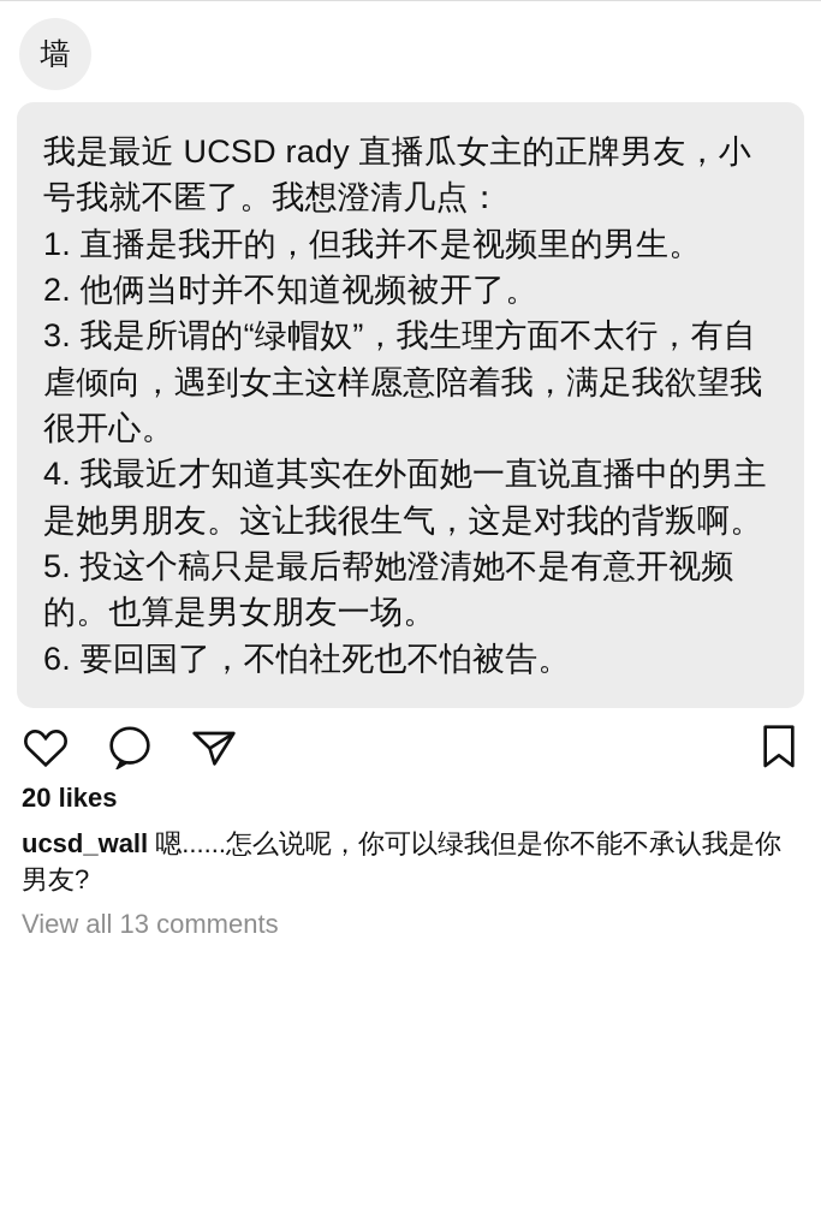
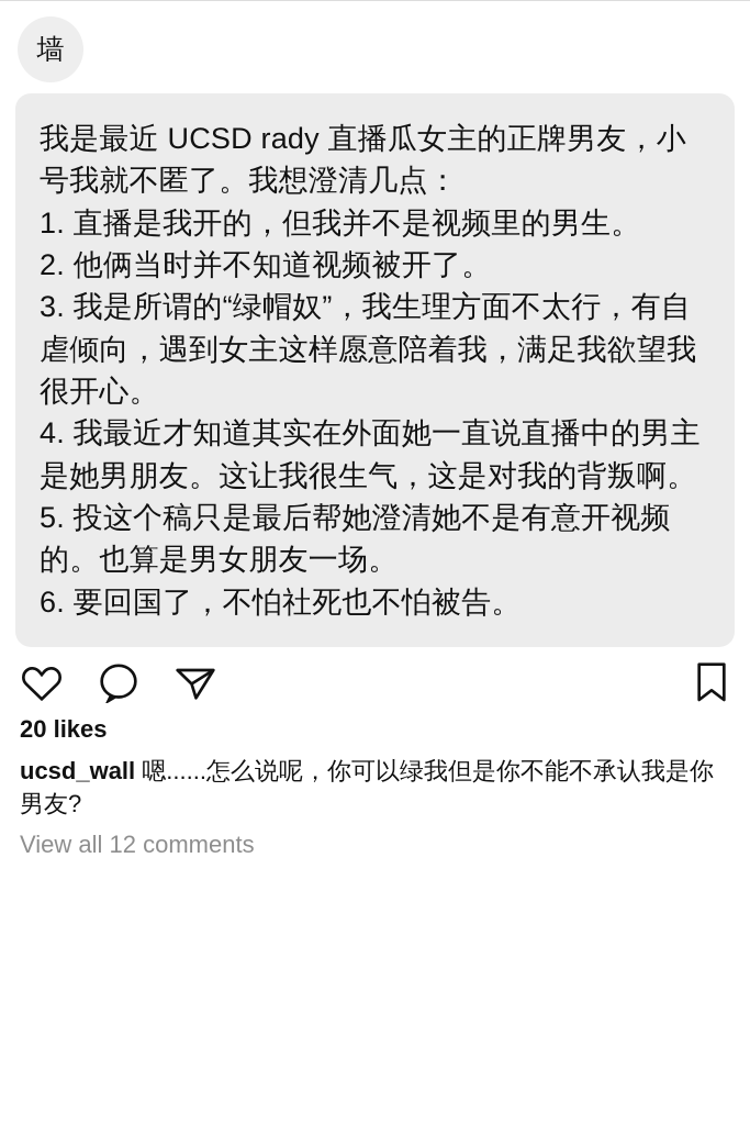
  墙
  我是最近 UCSD rady 直播瓜女主的正牌男友，小号我就不匿了。我想澄清几点：
  1. 直播是我开的，但我并不是视频里的男生。
  2. 他俩当时并不知道视频被开了。
  3. 我是所谓的“绿帽奴”，我生理方面不太行，有自虐倾向，遇到女主这样愿意陪着我，满足我欲望我很开心。
  4. 我最近才知道其实在外面她一直说直播中的男主是她男朋友。这让我很生气，这是对我的背叛啊。
  5. 投这个稿只是最后帮她澄清她不是有意开视频的。也算是男女朋友一场。
  6. 要回国了，不怕社死也不怕被告。
  20 likes
  ucsd_wall 嗯......怎么说呢，你可以绿我但是你不能不承认我是你男友?
- View all 13 comments
+ View all 12 comments
